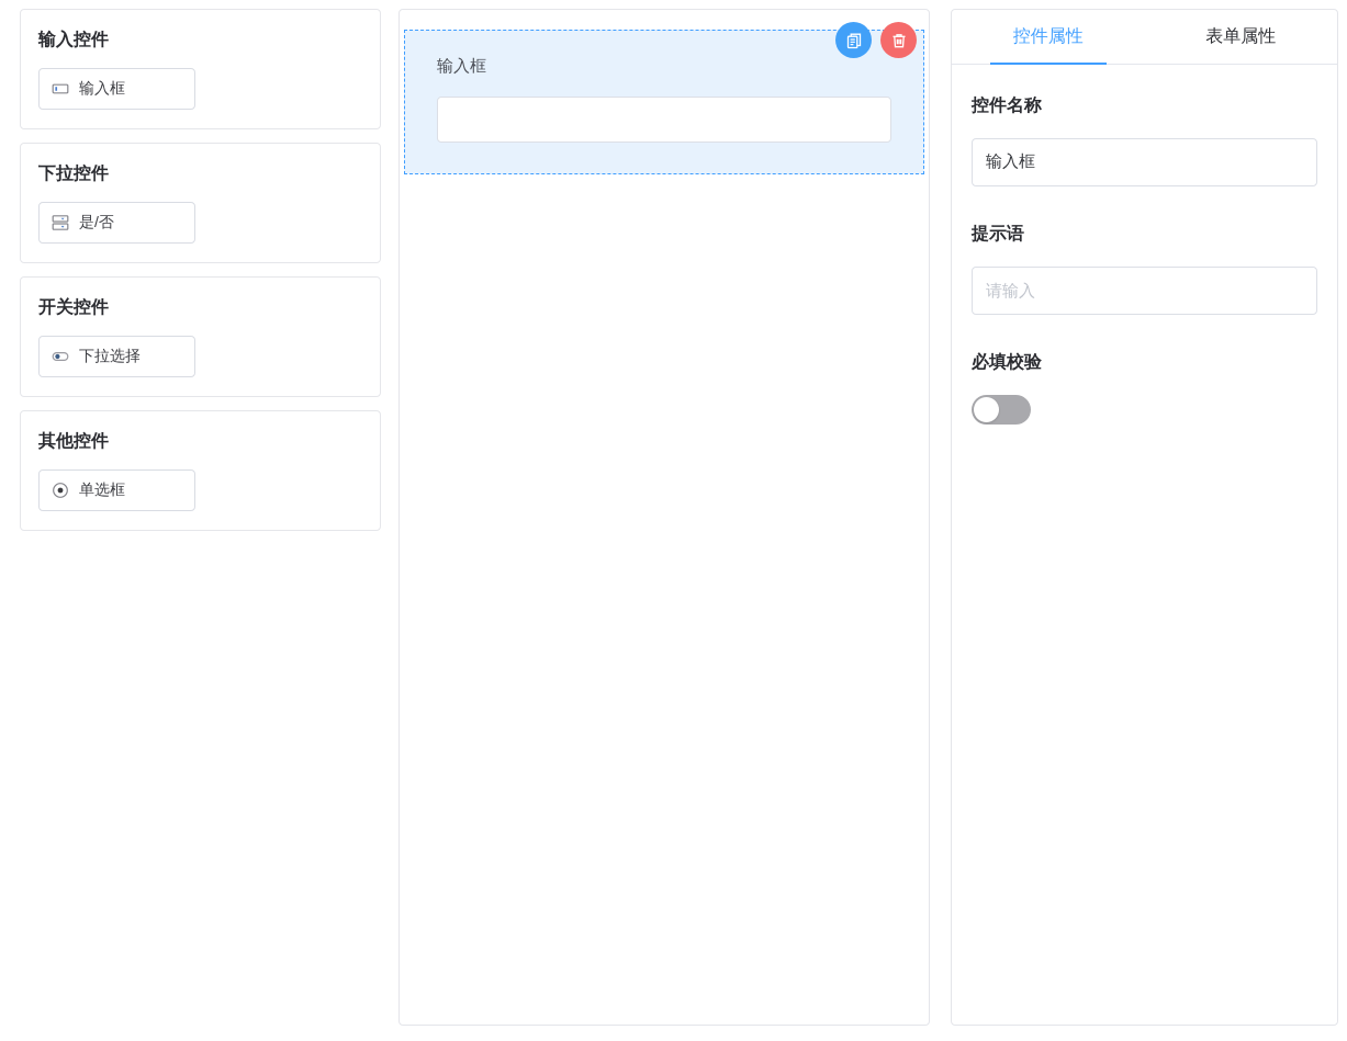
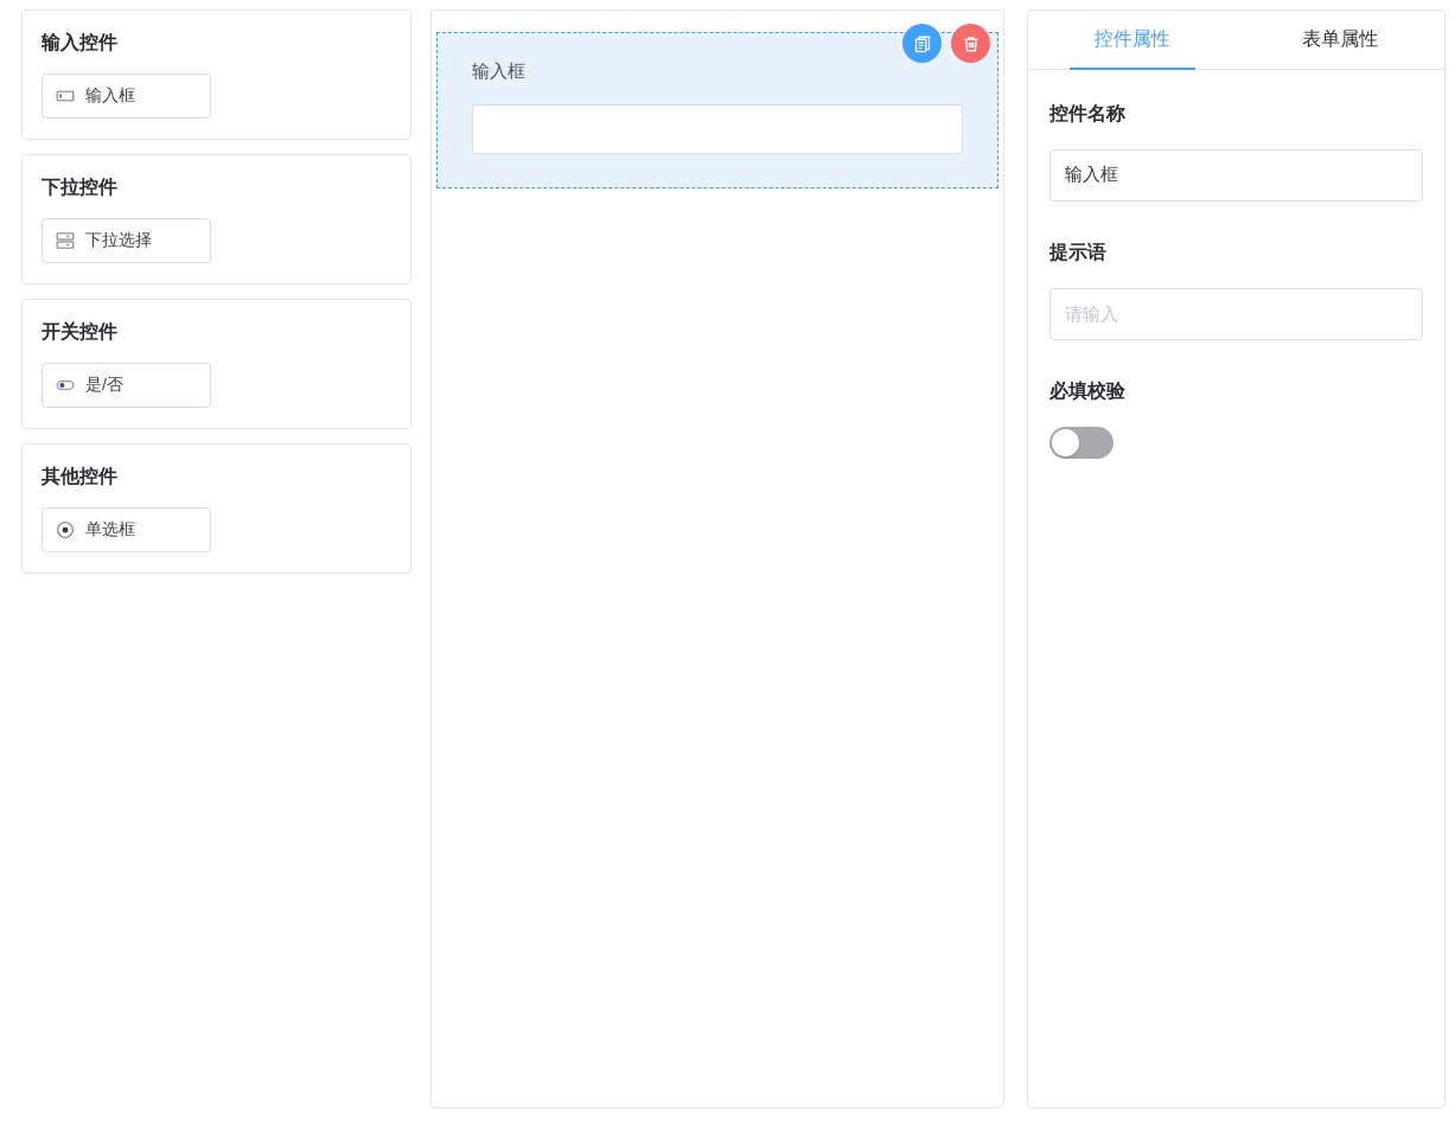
  输入控件
  输入框
  下拉控件
- 是/否
+ 下拉选择
  开关控件
- 下拉选择
+ 是/否
  其他控件
  单选框
  输入框
  控件属性
  表单属性
  控件名称
  输入框
  提示语
  请输入
  必填校验
